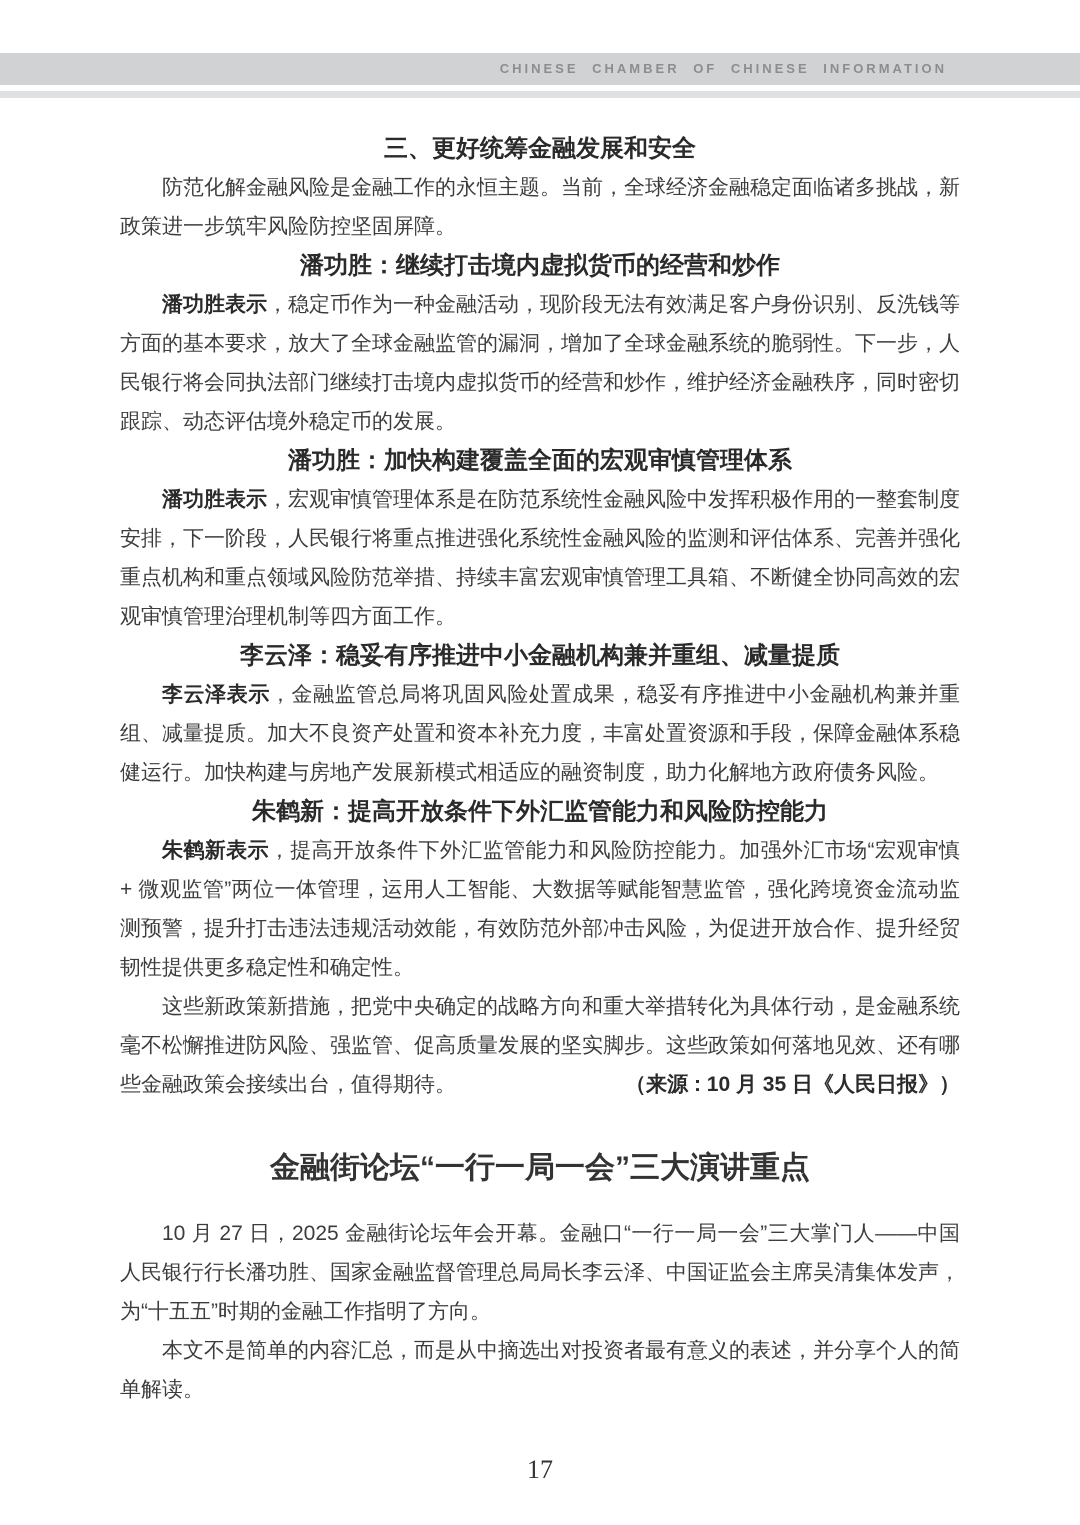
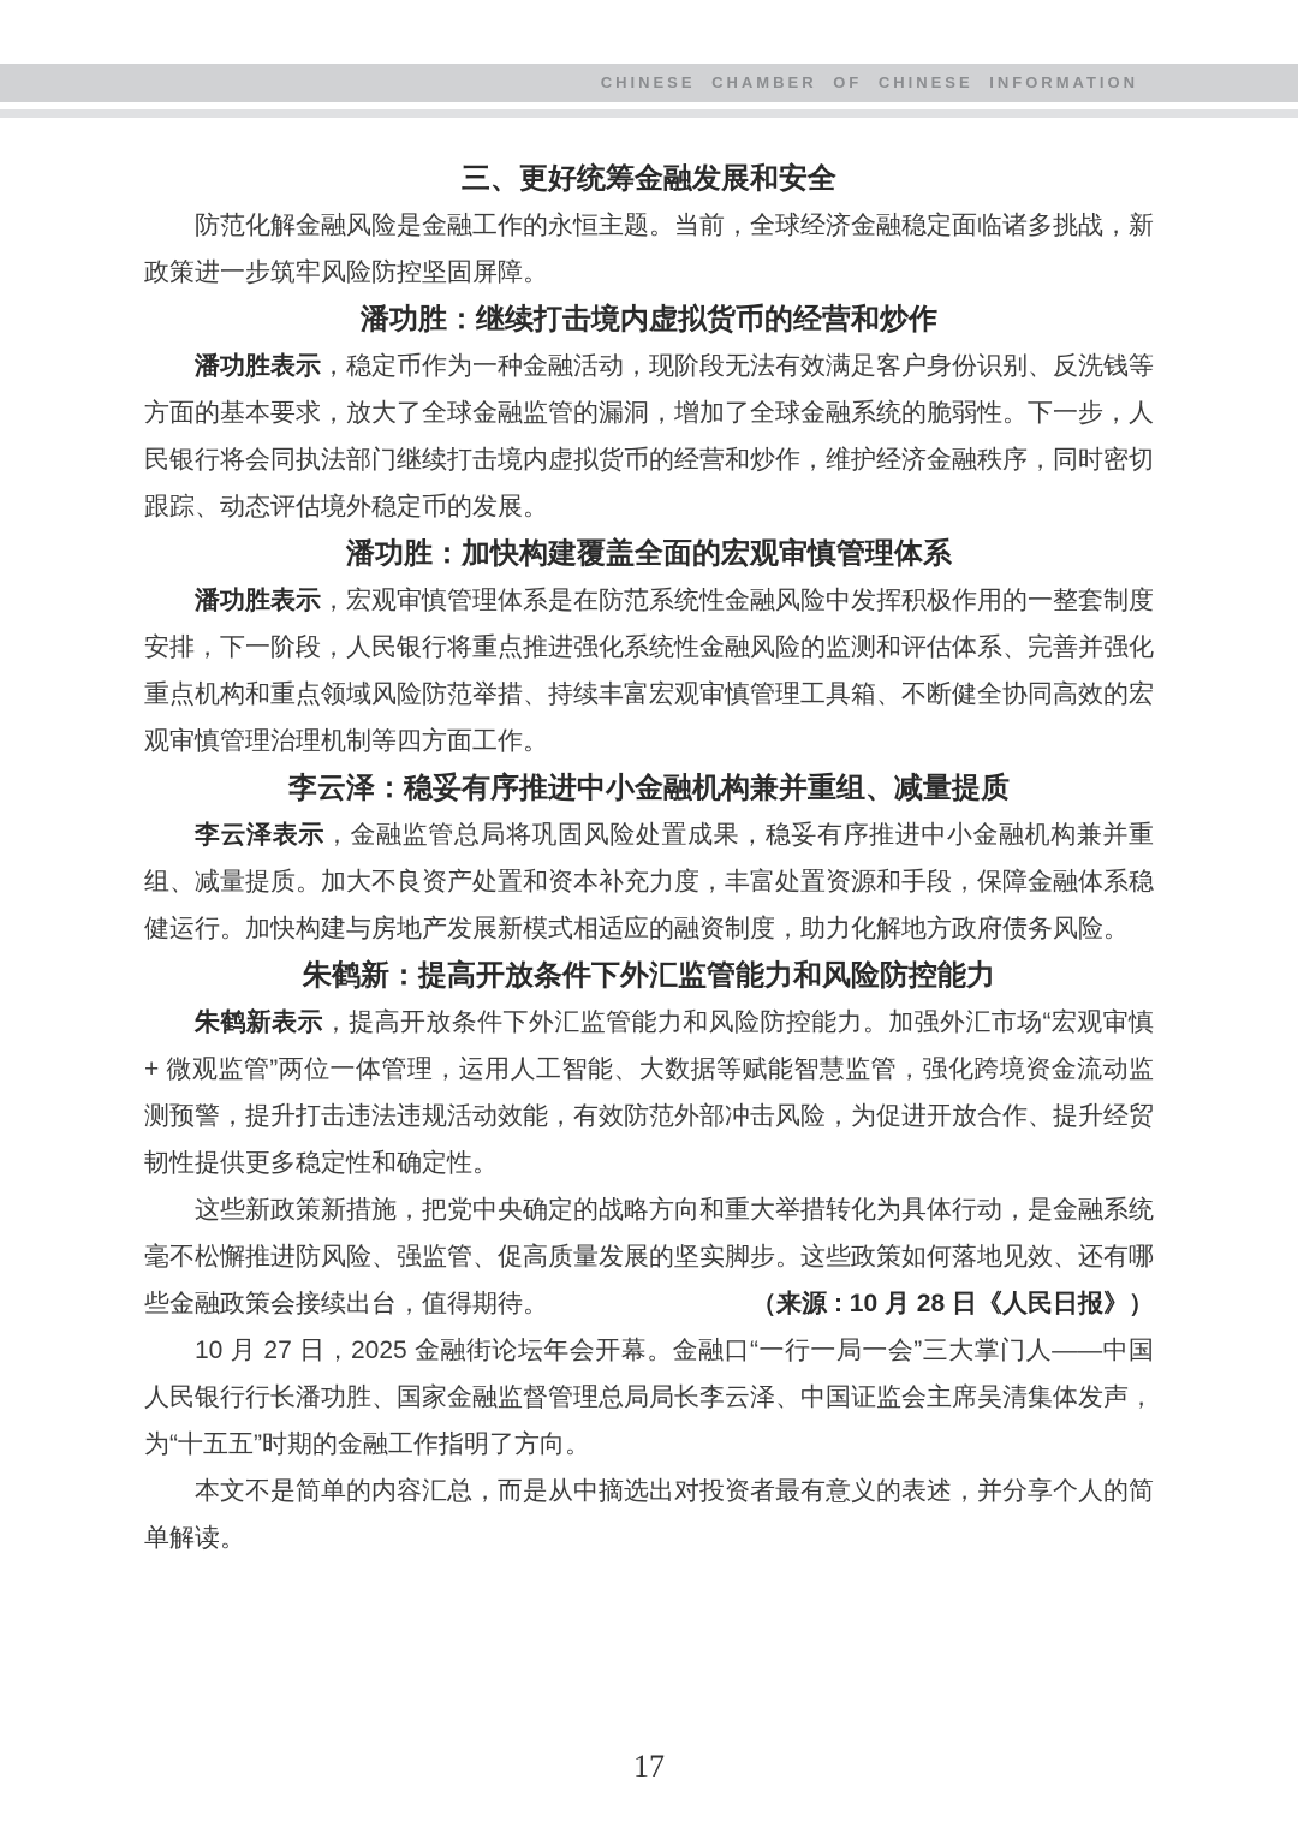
  CHINESE CHAMBER OF CHINESE INFORMATION
  三、更好统筹金融发展和安全
  防范化解金融风险是金融工作的永恒主题。当前，全球经济金融稳定面临诸多挑战，新政策进一步筑牢风险防控坚固屏障。
  潘功胜：继续打击境内虚拟货币的经营和炒作
  潘功胜表示，稳定币作为一种金融活动，现阶段无法有效满足客户身份识别、反洗钱等方面的基本要求，放大了全球金融监管的漏洞，增加了全球金融系统的脆弱性。下一步，人民银行将会同执法部门继续打击境内虚拟货币的经营和炒作，维护经济金融秩序，同时密切跟踪、动态评估境外稳定币的发展。
  潘功胜：加快构建覆盖全面的宏观审慎管理体系
  潘功胜表示，宏观审慎管理体系是在防范系统性金融风险中发挥积极作用的一整套制度安排，下一阶段，人民银行将重点推进强化系统性金融风险的监测和评估体系、完善并强化重点机构和重点领域风险防范举措、持续丰富宏观审慎管理工具箱、不断健全协同高效的宏观审慎管理治理机制等四方面工作。
  李云泽：稳妥有序推进中小金融机构兼并重组、减量提质
  李云泽表示，金融监管总局将巩固风险处置成果，稳妥有序推进中小金融机构兼并重组、减量提质。加大不良资产处置和资本补充力度，丰富处置资源和手段，保障金融体系稳健运行。加快构建与房地产发展新模式相适应的融资制度，助力化解地方政府债务风险。
  朱鹤新：提高开放条件下外汇监管能力和风险防控能力
  朱鹤新表示，提高开放条件下外汇监管能力和风险防控能力。加强外汇市场“宏观审慎 + 微观监管”两位一体管理，运用人工智能、大数据等赋能智慧监管，强化跨境资金流动监测预警，提升打击违法违规活动效能，有效防范外部冲击风险，为促进开放合作、提升经贸韧性提供更多稳定性和确定性。
  这些新政策新措施，把党中央确定的战略方向和重大举措转化为具体行动，是金融系统毫不松懈推进防风险、强监管、促高质量发展的坚实脚步。这些政策如何落地见效、还有哪些金融政策会接续出台，值得期待。
- （来源 : 10 月 35 日《人民日报》）
+ （来源 : 10 月 28 日《人民日报》）
- 金融街论坛“一行一局一会”三大演讲重点
  10 月 27 日，2025 金融街论坛年会开幕。金融口“一行一局一会”三大掌门人——中国人民银行行长潘功胜、国家金融监督管理总局局长李云泽、中国证监会主席吴清集体发声，为“十五五”时期的金融工作指明了方向。
  本文不是简单的内容汇总，而是从中摘选出对投资者最有意义的表述，并分享个人的简单解读。
  17
